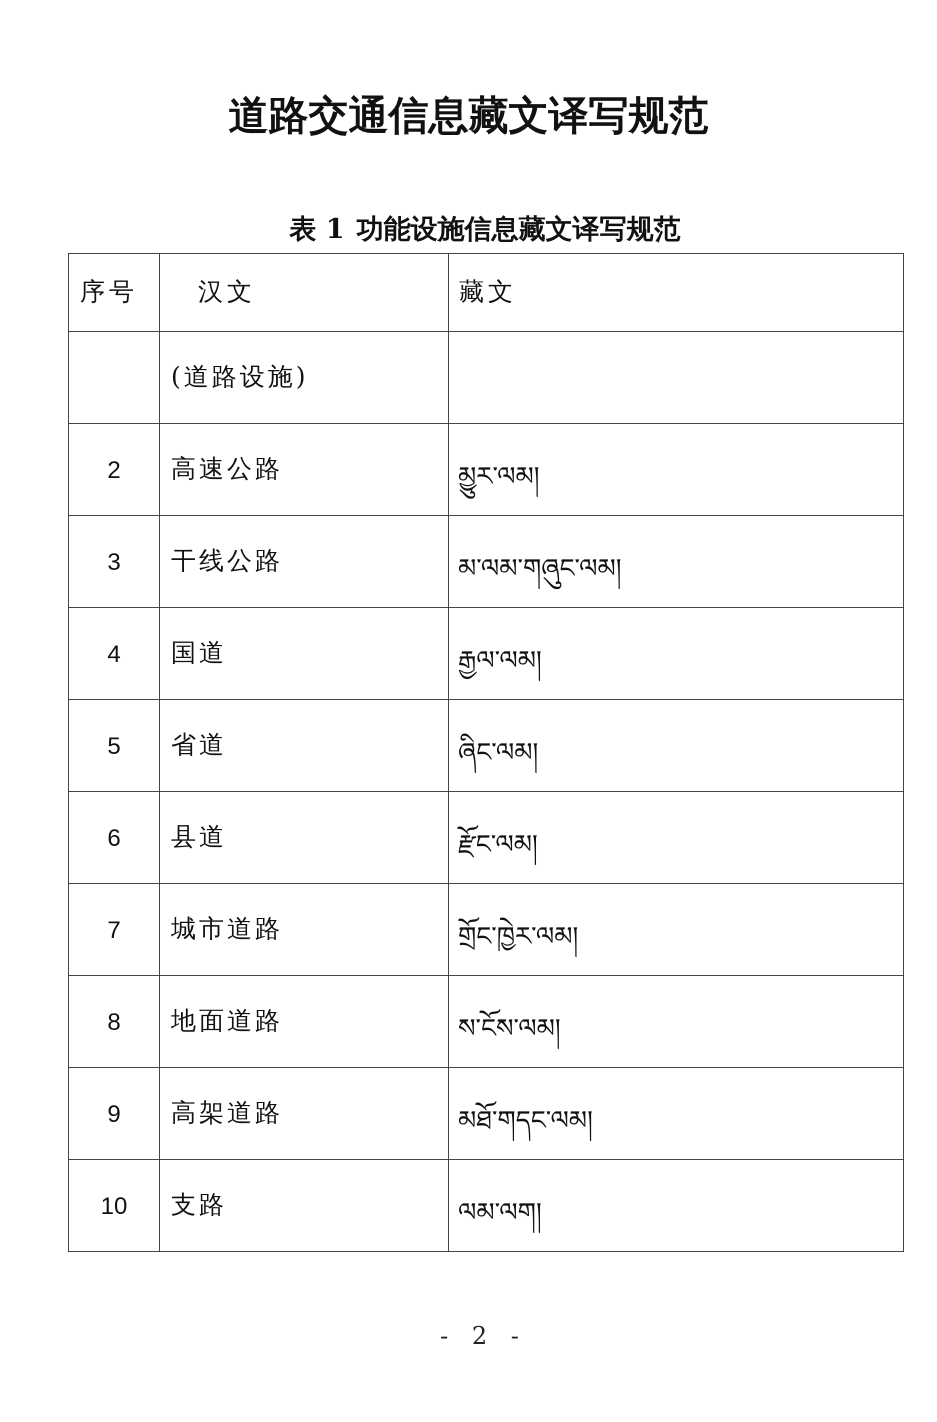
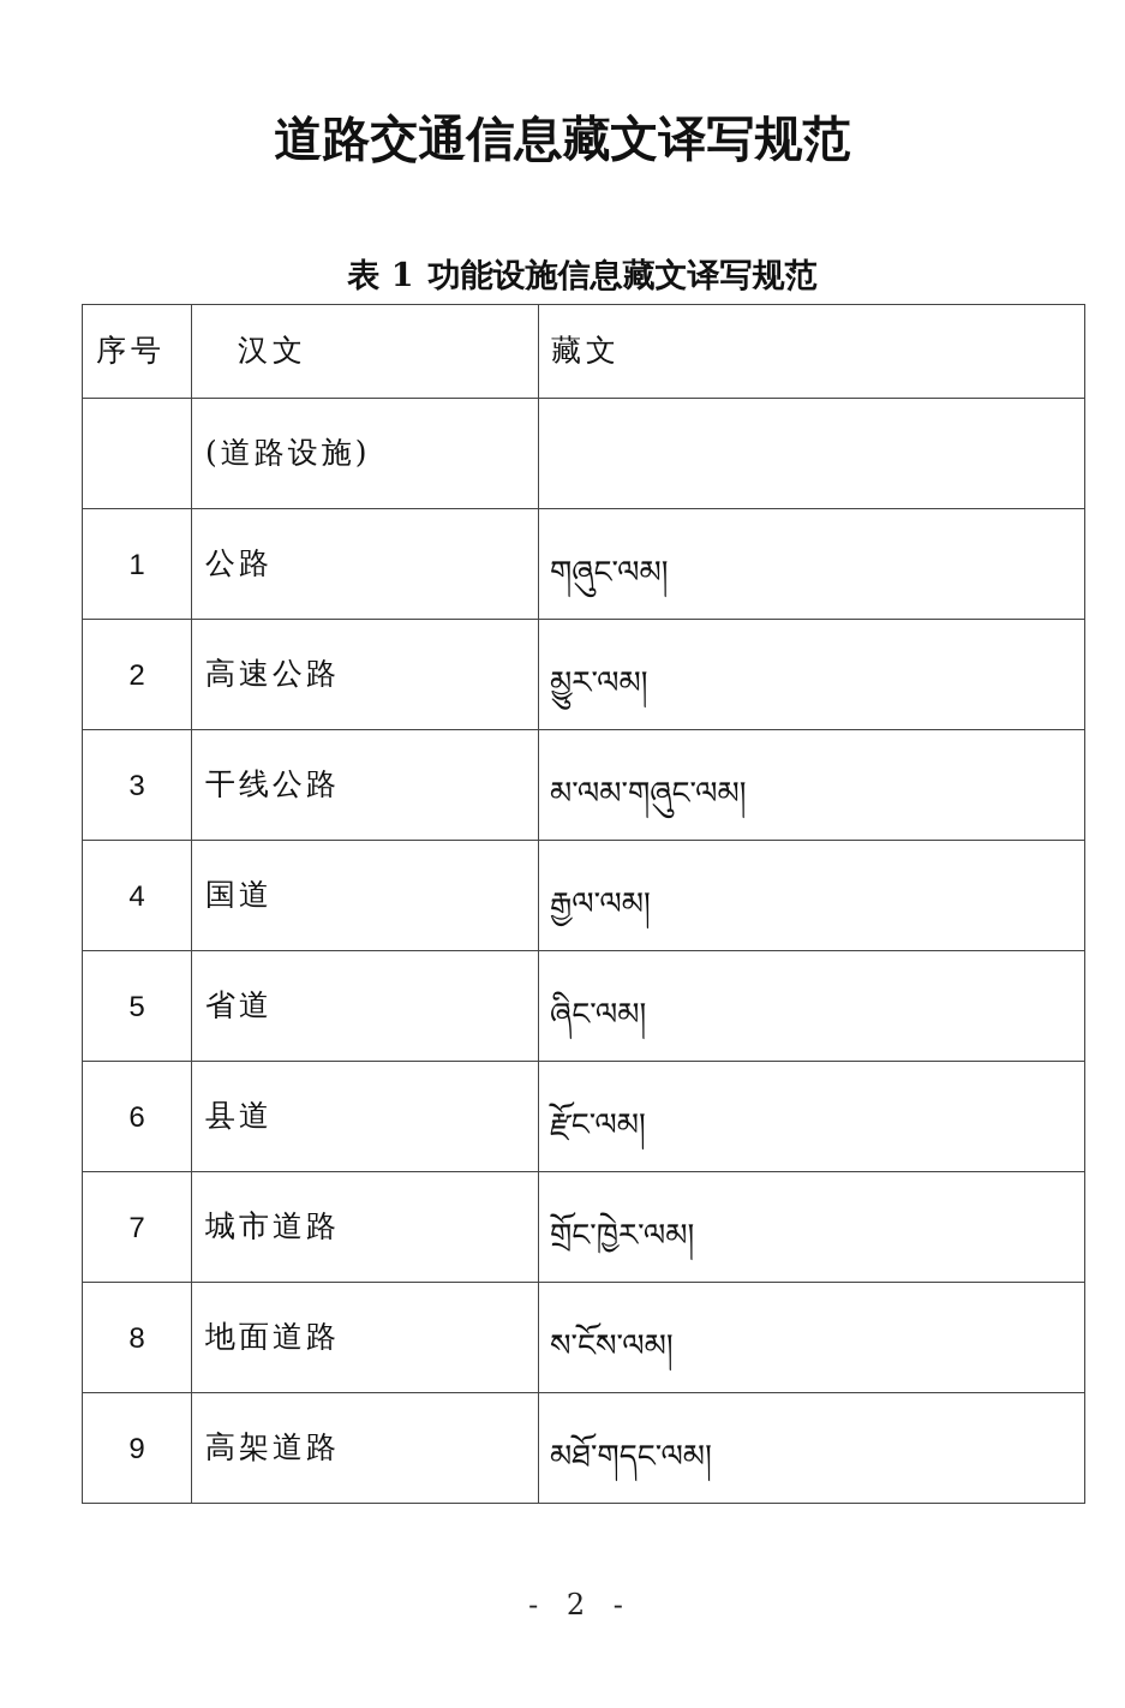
  道路交通信息藏文译写规范
  表 1 功能设施信息藏文译写规范
  序号	汉文	藏文
  	(道路设施)
+ 1	公路	གཞུང་ལམ།
  2	高速公路	མྱུར་ལམ།
  3	干线公路	མ་ལམ་གཞུང་ལམ།
  4	国道	རྒྱལ་ལམ།
  5	省道	ཞིང་ལམ།
  6	县道	རྫོང་ལམ།
  7	城市道路	གྲོང་ཁྱེར་ལམ།
  8	地面道路	ས་ངོས་ལམ།
  9	高架道路	མཐོ་གདང་ལམ།
- 10	支路	ལམ་ལག།
  - 2 -
